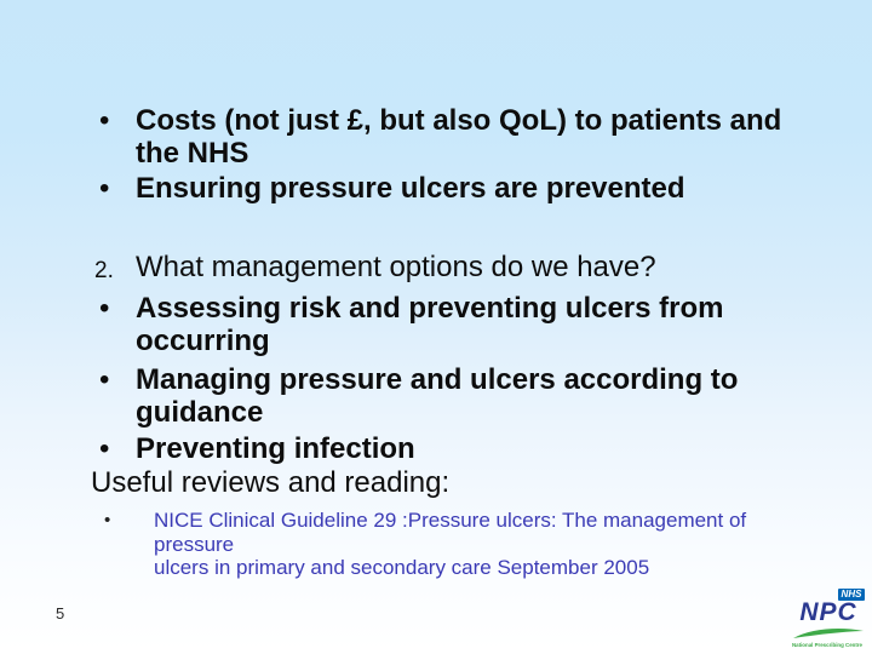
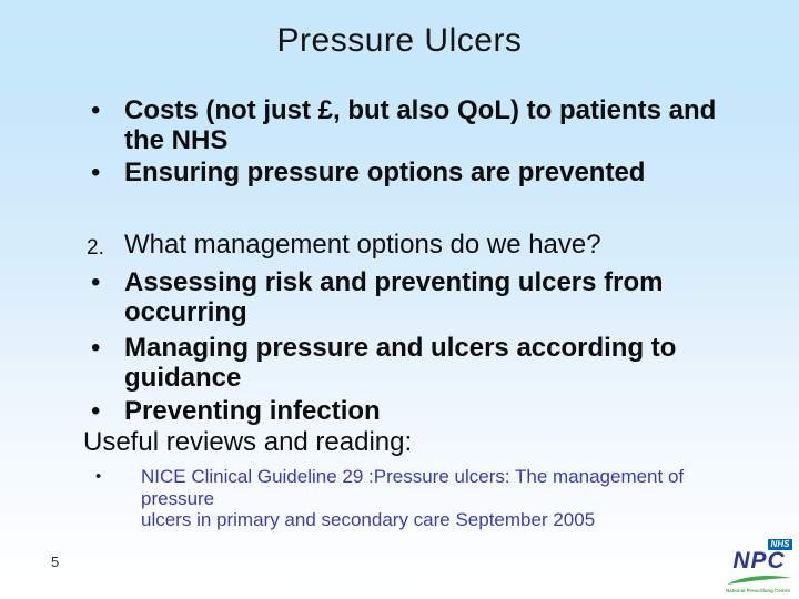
+ Pressure Ulcers
  •
  Costs (not just £, but also QoL) to patients and
  the NHS
  •
- Ensuring pressure ulcers are prevented
+ Ensuring pressure options are prevented
  2.
  What management options do we have?
  •
  Assessing risk and preventing ulcers from
  occurring
  •
  Managing pressure and ulcers according to
  guidance
  •
  Preventing infection
  Useful reviews and reading:
  •
  NICE Clinical Guideline 29 :Pressure ulcers: The management of pressure
  ulcers in primary and secondary care September 2005
  5
  NHS
  NPC
